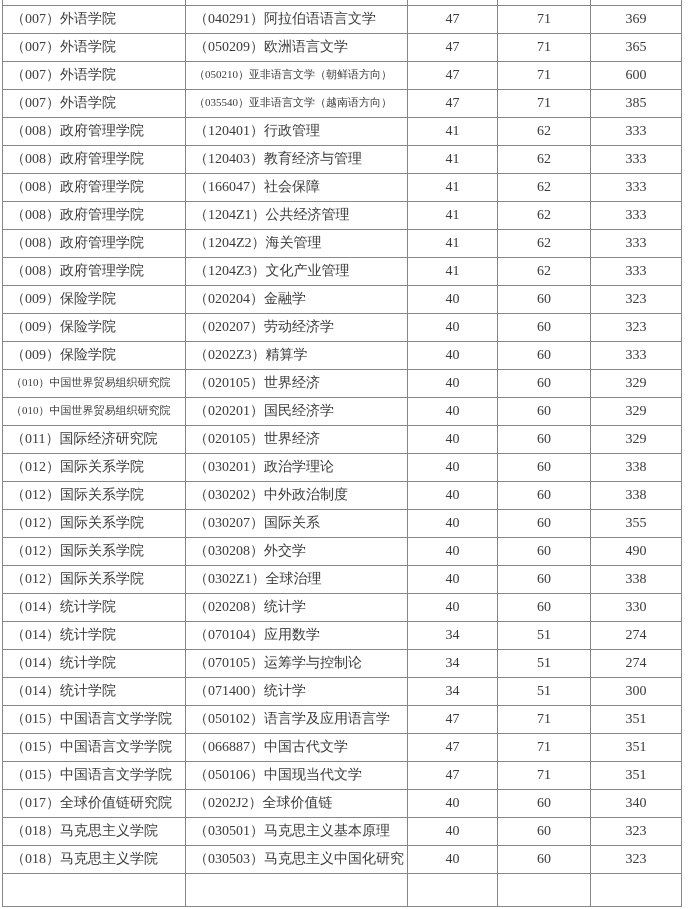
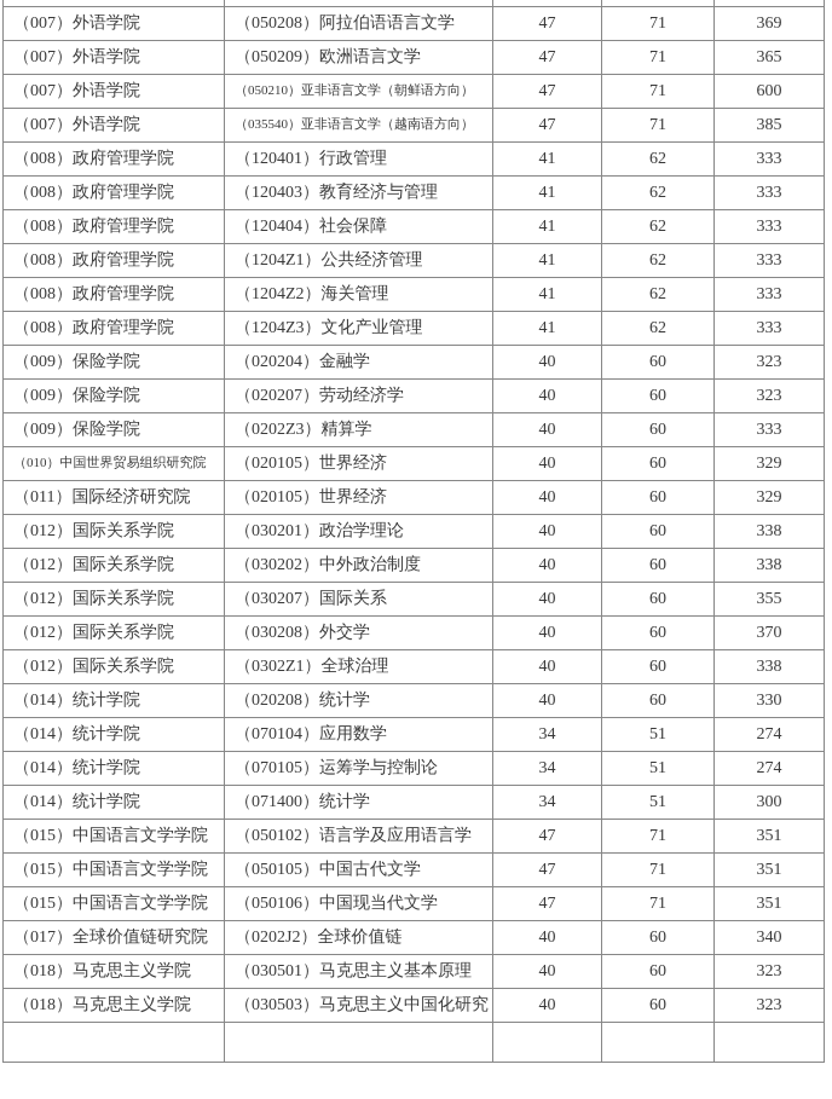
- （007）外语学院	（040291）阿拉伯语语言文学	47	71	369
+ （007）外语学院	（050208）阿拉伯语语言文学	47	71	369
  （007）外语学院	（050209）欧洲语言文学	47	71	365
  （007）外语学院	（050210）亚非语言文学（朝鲜语方向）	47	71	600
  （007）外语学院	（035540）亚非语言文学（越南语方向）	47	71	385
  （008）政府管理学院	（120401）行政管理	41	62	333
  （008）政府管理学院	（120403）教育经济与管理	41	62	333
- （008）政府管理学院	（166047）社会保障	41	62	333
+ （008）政府管理学院	（120404）社会保障	41	62	333
  （008）政府管理学院	（1204Z1）公共经济管理	41	62	333
  （008）政府管理学院	（1204Z2）海关管理	41	62	333
  （008）政府管理学院	（1204Z3）文化产业管理	41	62	333
  （009）保险学院	（020204）金融学	40	60	323
  （009）保险学院	（020207）劳动经济学	40	60	323
  （009）保险学院	（0202Z3）精算学	40	60	333
  （010）中国世界贸易组织研究院	（020105）世界经济	40	60	329
- （010）中国世界贸易组织研究院	（020201）国民经济学	40	60	329
  （011）国际经济研究院	（020105）世界经济	40	60	329
  （012）国际关系学院	（030201）政治学理论	40	60	338
  （012）国际关系学院	（030202）中外政治制度	40	60	338
  （012）国际关系学院	（030207）国际关系	40	60	355
- （012）国际关系学院	（030208）外交学	40	60	490
+ （012）国际关系学院	（030208）外交学	40	60	370
  （012）国际关系学院	（0302Z1）全球治理	40	60	338
  （014）统计学院	（020208）统计学	40	60	330
  （014）统计学院	（070104）应用数学	34	51	274
  （014）统计学院	（070105）运筹学与控制论	34	51	274
  （014）统计学院	（071400）统计学	34	51	300
  （015）中国语言文学学院	（050102）语言学及应用语言学	47	71	351
- （015）中国语言文学学院	（066887）中国古代文学	47	71	351
+ （015）中国语言文学学院	（050105）中国古代文学	47	71	351
  （015）中国语言文学学院	（050106）中国现当代文学	47	71	351
  （017）全球价值链研究院	（0202J2）全球价值链	40	60	340
  （018）马克思主义学院	（030501）马克思主义基本原理	40	60	323
  （018）马克思主义学院	（030503）马克思主义中国化研究	40	60	323
